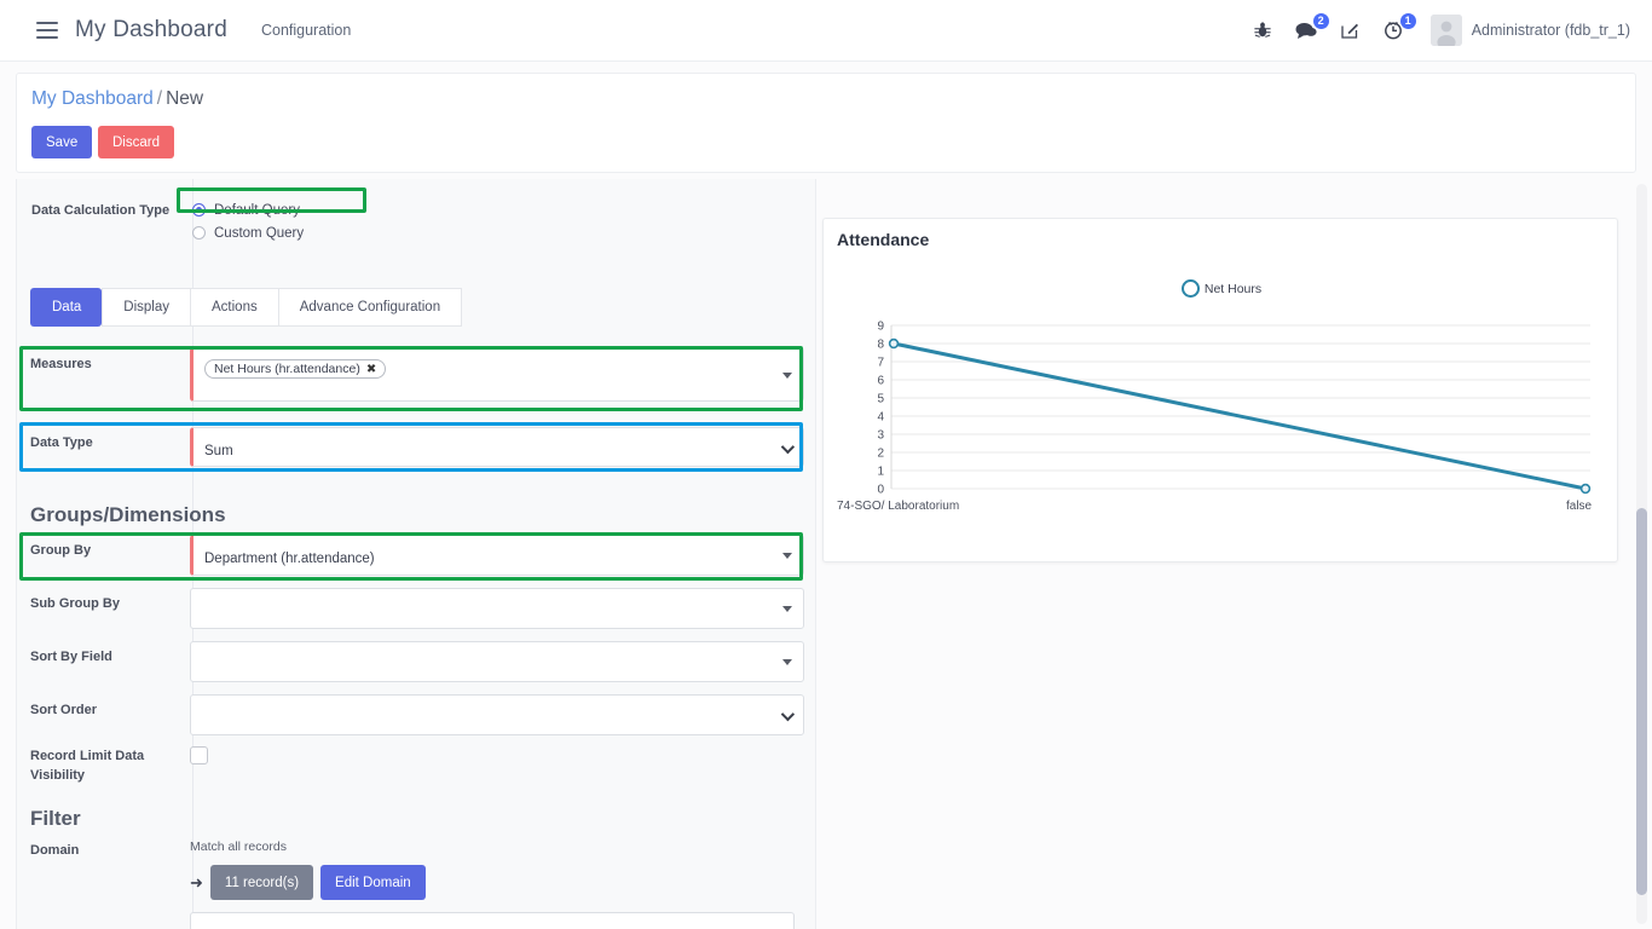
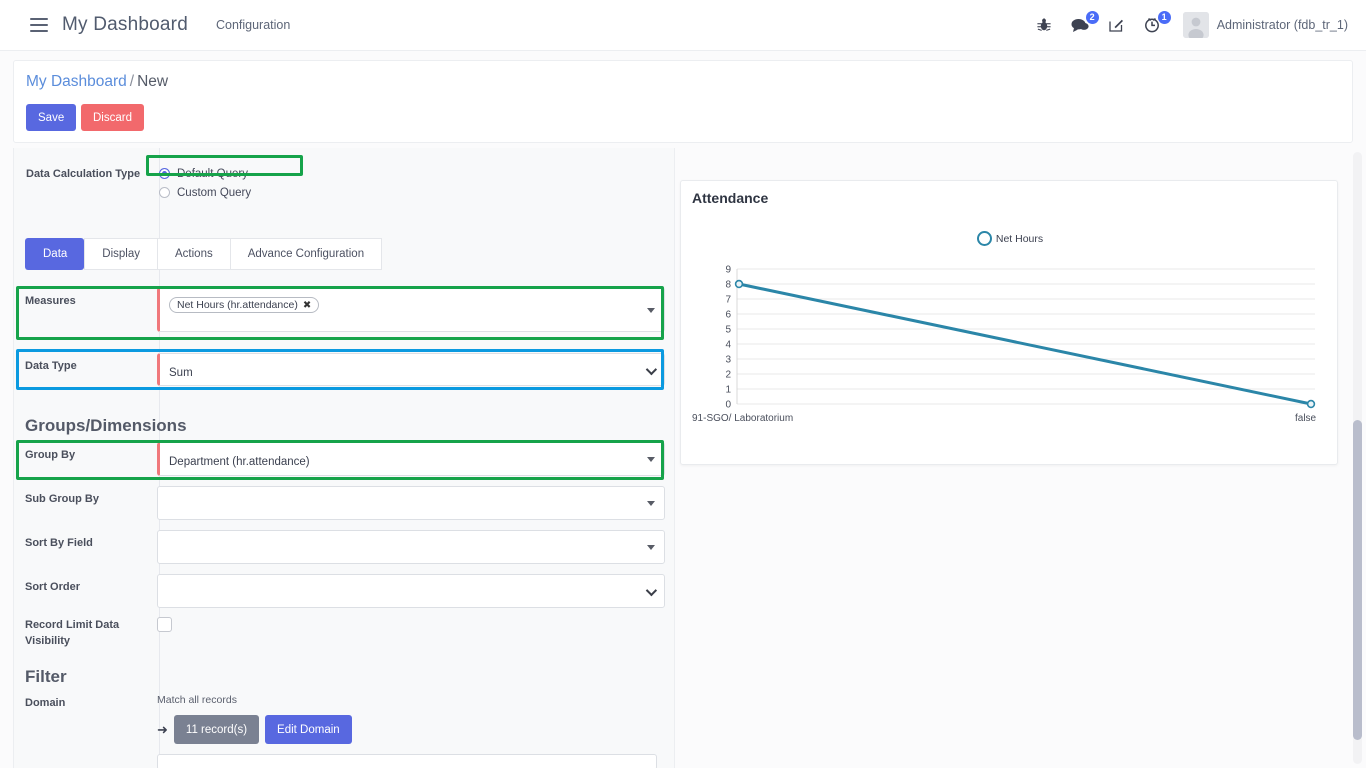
  My Dashboard
  Configuration
  2
  1
  Administrator (fdb_tr_1)
  My Dashboard / New
  Save
  Discard
  Data Calculation Type
  Default Query
  Custom Query
  Data
  Display
  Actions
  Advance Configuration
  Measures
  Net Hours (hr.attendance)
  ✖
  Data Type
  Sum
  Groups/Dimensions
  Group By
  Department (hr.attendance)
  Sub Group By
  Sort By Field
  Sort Order
  Record Limit Data Visibility
  Filter
  Domain
  Match all records
  ➜
  11 record(s)
  Edit Domain
  Attendance
  Net Hours
  9
  8
  7
  6
  5
  4
  3
  2
  1
  0
- 74-SGO/ Laboratorium
+ 91-SGO/ Laboratorium
  false
